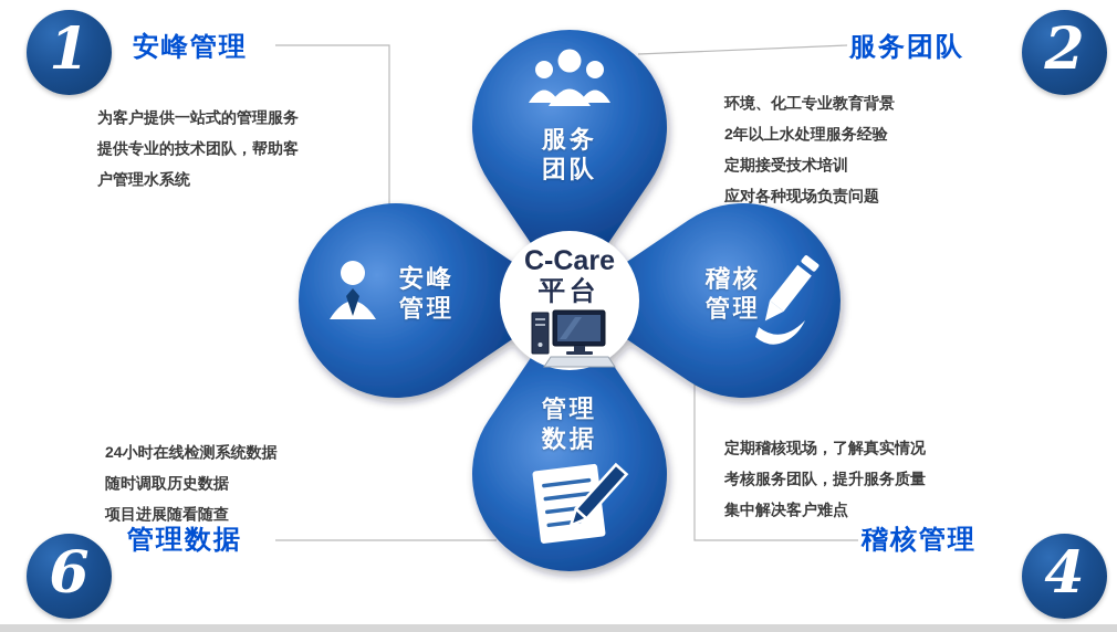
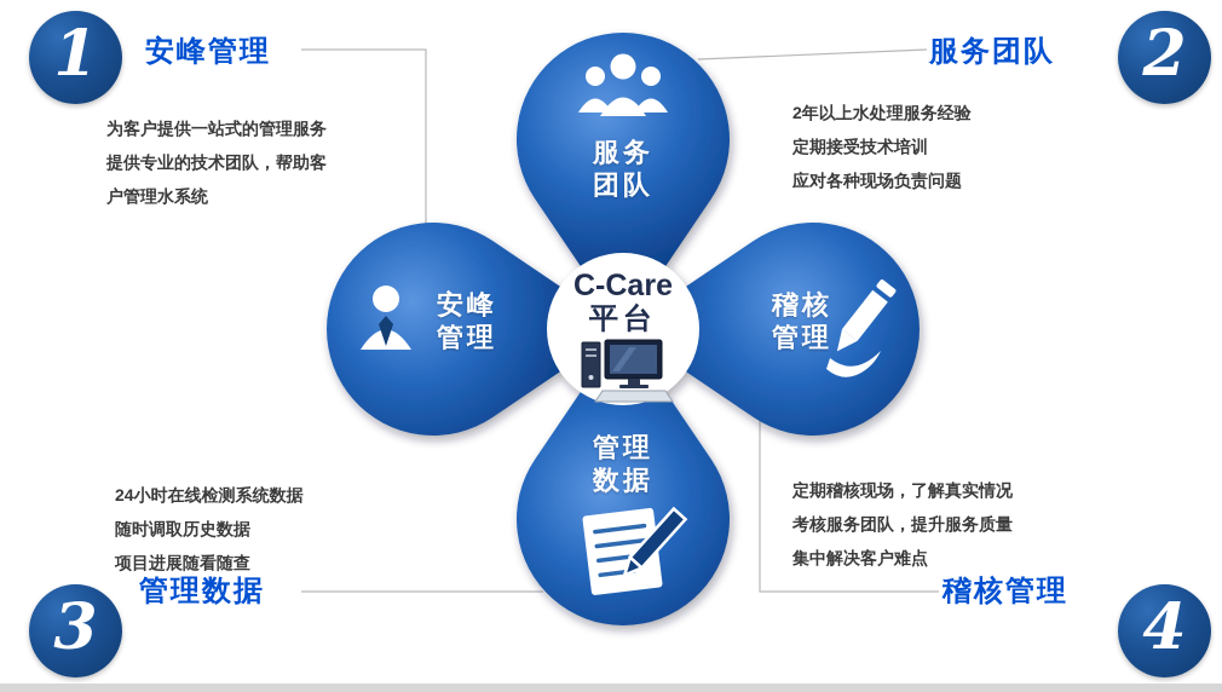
  1
  2
- 6
+ 3
  4
  安峰管理
  服务团队
  管理数据
  稽核管理
  为客户提供一站式的管理服务
  提供专业的技术团队，帮助客
  户管理水系统
- 环境、化工专业教育背景
  2年以上水处理服务经验
  定期接受技术培训
  应对各种现场负责问题
  24小时在线检测系统数据
  随时调取历史数据
  项目进展随看随查
  定期稽核现场，了解真实情况
  考核服务团队，提升服务质量
  集中解决客户难点
  服务
  团队
  安峰
  管理
  稽核
  管理
  管理
  数据
  C-Care
  平台
